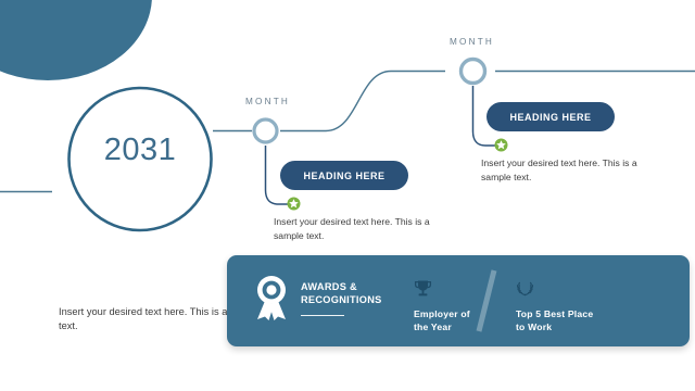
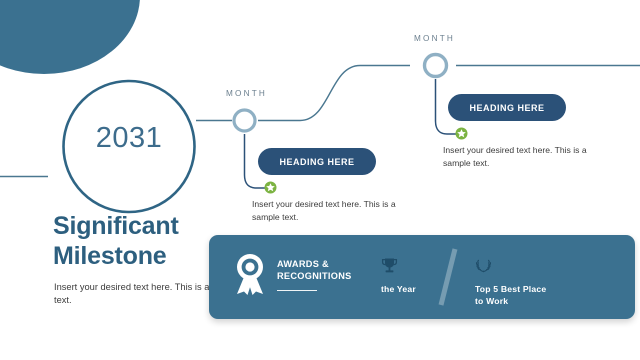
  2031
+ Significant
+ Milestone
  Insert your desired text here. This is a text.
  MONTH
  HEADING HERE
  Insert your desired text here. This is a sample text.
  MONTH
  HEADING HERE
  Insert your desired text here. This is a sample text.
  AWARDS &
  RECOGNITIONS
- Employer of
  the Year
  Top 5 Best Place
  to Work
